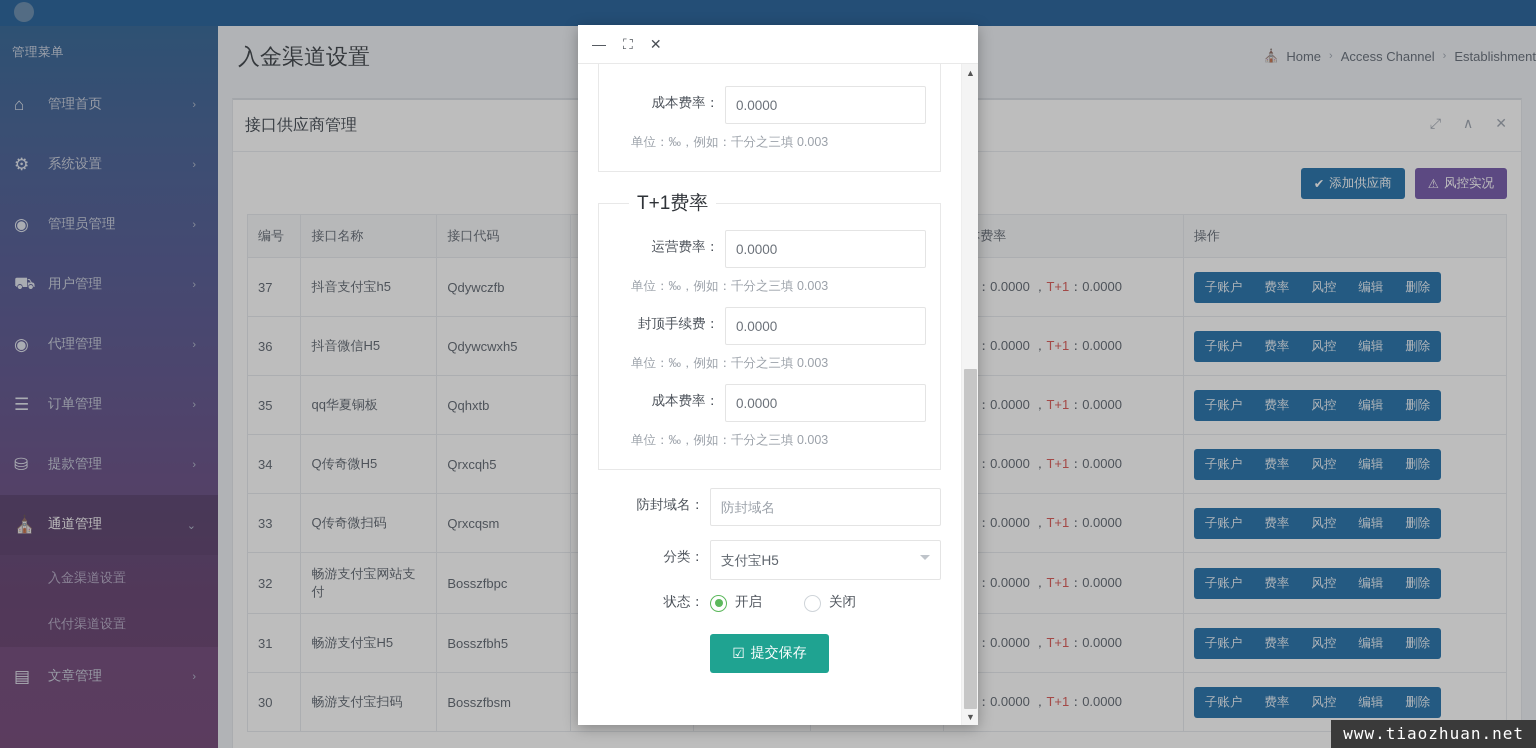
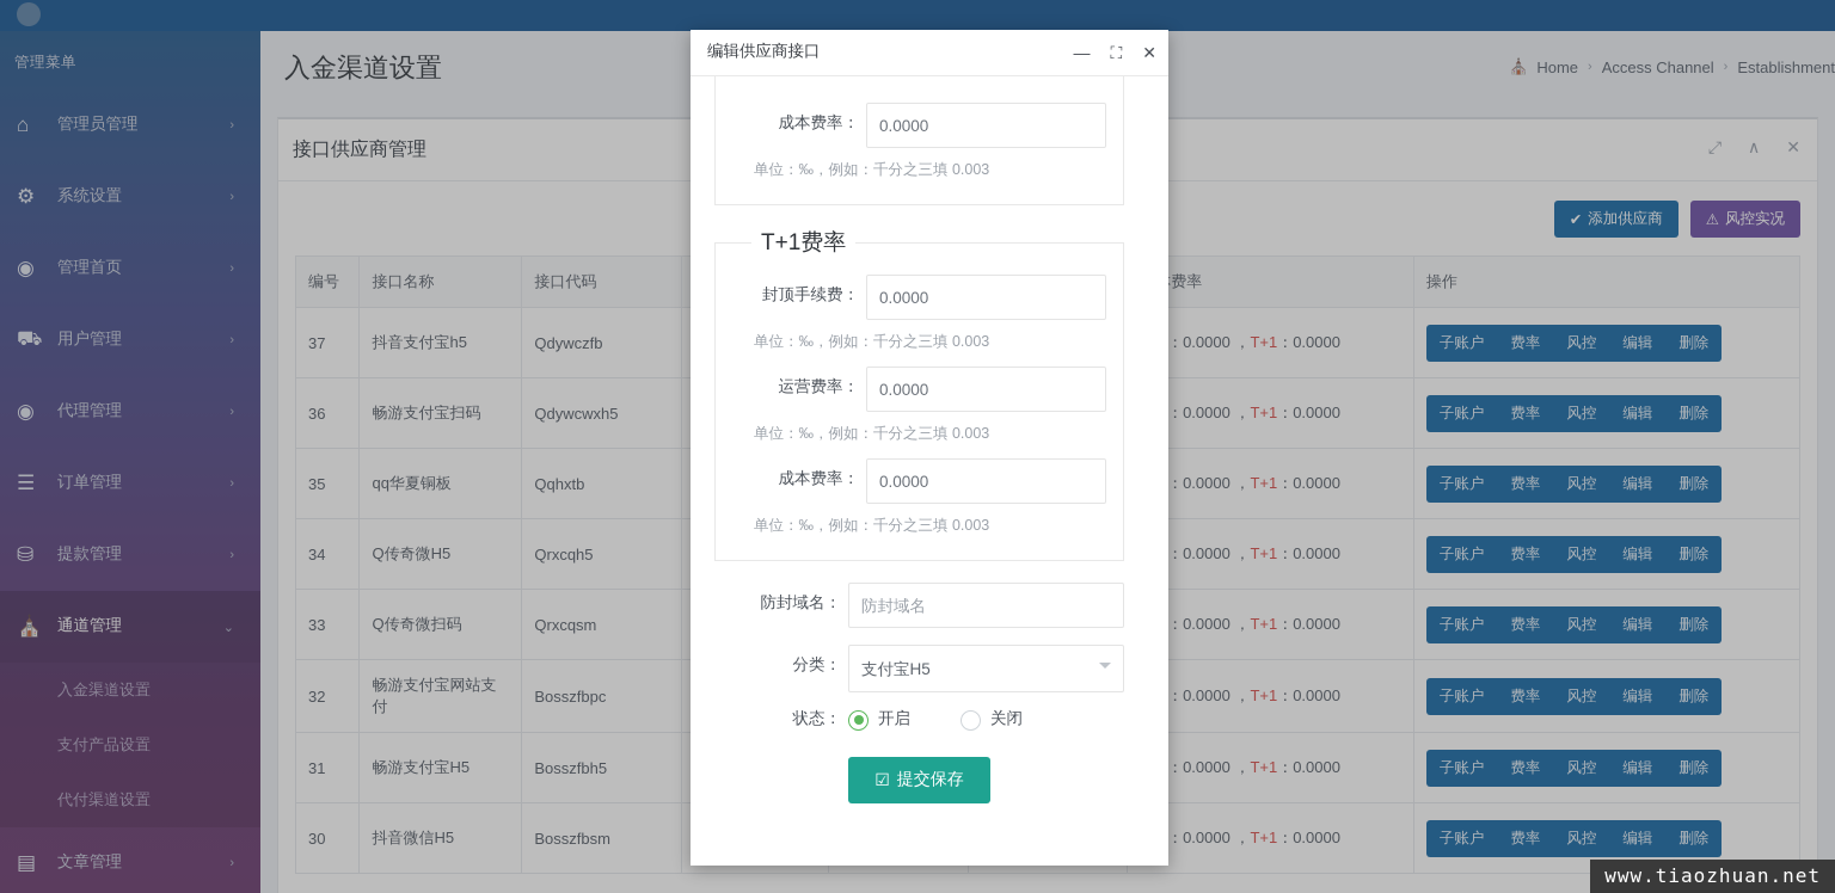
  管理菜单
  ⌂
- 管理首页
+ 管理员管理
  ›
  ⚙
  系统设置
  ›
  ◉
- 管理员管理
+ 管理首页
  ›
  ⛟
  用户管理
  ›
  ◉
  代理管理
  ›
  ☰
  订单管理
  ›
  ⛁
  提款管理
  ›
  ⛪
  通道管理
  ⌄
  入金渠道设置
+ 支付产品设置
  代付渠道设置
  ▤
  文章管理
  ›
  入金渠道设置
  ⛪
  Home
  ›
  Access Channel
  ›
  Establishment
  接口供应商管理
  ⤢
  ∧
  ✕
  ✔
  添加供应商
  ⚠
  风控实况
  编号	接口名称	接口代码				费率	操作
  37	抖音支付宝h5	Qdywczfb				：0.0000 ，T+1：0.0000	子账户 费率 风控 编辑 删除
- 36	抖音微信H5	Qdywcwxh5				：0.0000 ，T+1：0.0000	子账户 费率 风控 编辑 删除
+ 36	畅游支付宝扫码	Qdywcwxh5				：0.0000 ，T+1：0.0000	子账户 费率 风控 编辑 删除
  35	qq华夏铜板	Qqhxtb				：0.0000 ，T+1：0.0000	子账户 费率 风控 编辑 删除
  34	Q传奇微H5	Qrxcqh5				：0.0000 ，T+1：0.0000	子账户 费率 风控 编辑 删除
  33	Q传奇微扫码	Qrxcqsm				：0.0000 ，T+1：0.0000	子账户 费率 风控 编辑 删除
  32	畅游支付宝网站支付	Bosszfbpc				：0.0000 ，T+1：0.0000	子账户 费率 风控 编辑 删除
  31	畅游支付宝H5	Bosszfbh5				：0.0000 ，T+1：0.0000	子账户 费率 风控 编辑 删除
- 30	畅游支付宝扫码	Bosszfbsm				：0.0000 ，T+1：0.0000	子账户 费率 风控 编辑 删除
+ 30	抖音微信H5	Bosszfbsm				：0.0000 ，T+1：0.0000	子账户 费率 风控 编辑 删除
+ 编辑供应商接口
  —
  ⛶
  ✕
  成本费率：
  0.0000
  单位：‰，例如：千分之三填 0.003
  T+1费率
- 运营费率：
+ 封顶手续费：
  0.0000
  单位：‰，例如：千分之三填 0.003
- 封顶手续费：
+ 运营费率：
  0.0000
  单位：‰，例如：千分之三填 0.003
  成本费率：
  0.0000
  单位：‰，例如：千分之三填 0.003
  防封域名：
  防封域名
  分类：
  支付宝H5
  状态：
  开启
  关闭
  ☑
  提交保存
- ▲
- ▼
  www.tiaozhuan.net
